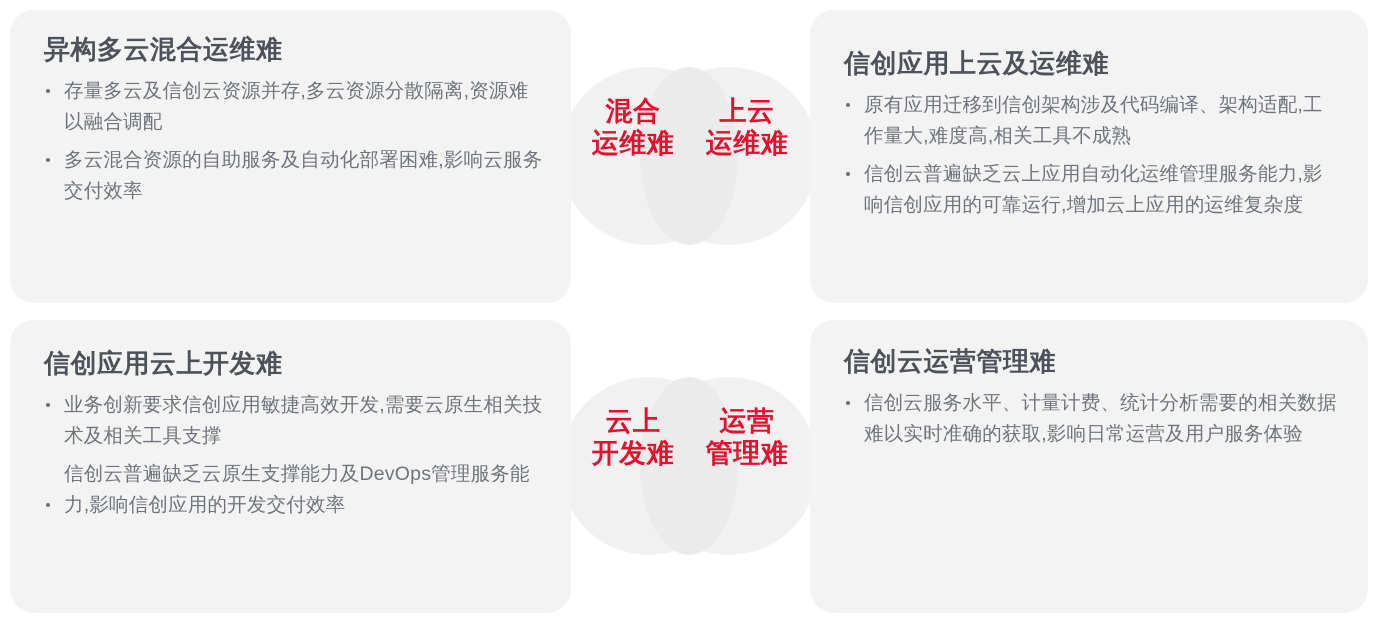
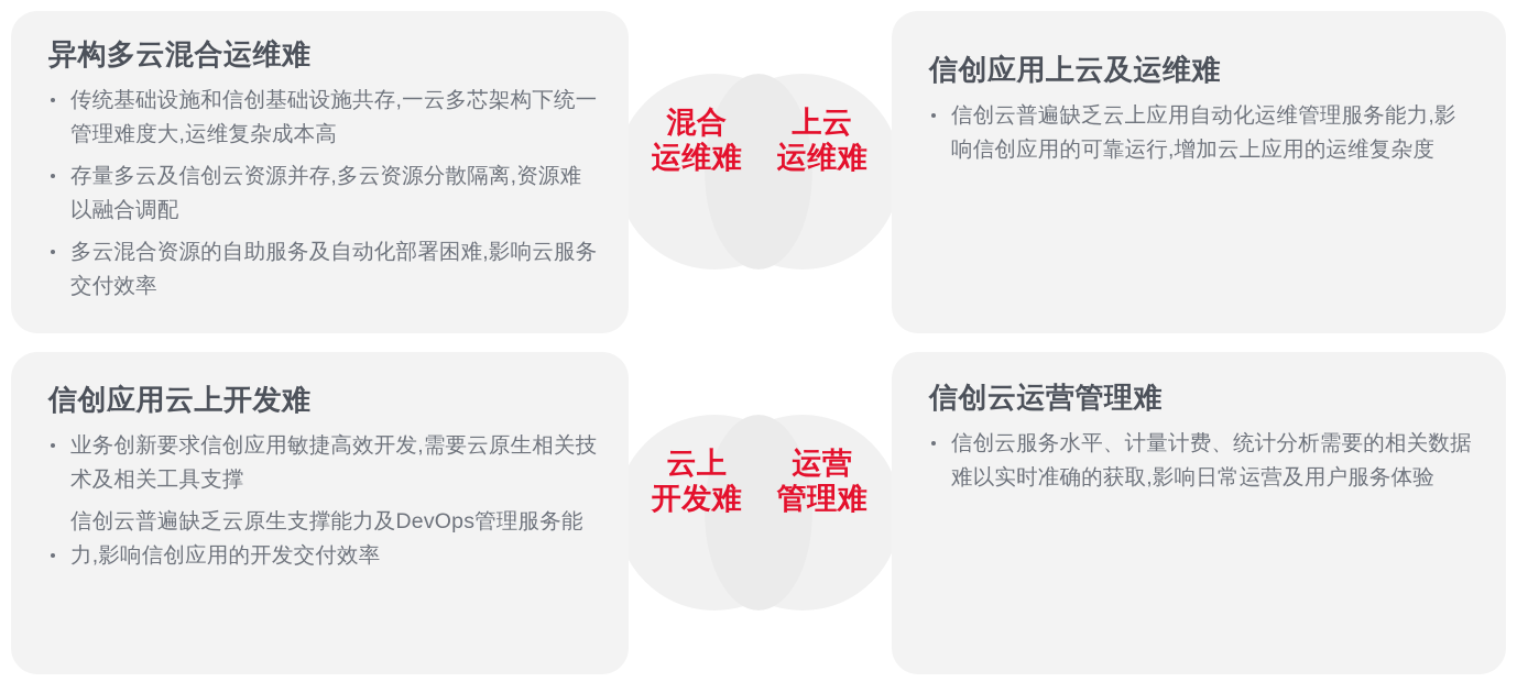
  混合
  运维难
  上云
  运维难
  云上
  开发难
  运营
  管理难
  异构多云混合运维难
+ 传统基础设施和信创基础设施共存,一云多芯架构下统一管理难度大,运维复杂成本高
  存量多云及信创云资源并存,多云资源分散隔离,资源难以融合调配
  多云混合资源的自助服务及自动化部署困难,影响云服务交付效率
  信创应用上云及运维难
- 原有应用迁移到信创架构涉及代码编译、架构适配,工作量大,难度高,相关工具不成熟
  信创云普遍缺乏云上应用自动化运维管理服务能力,影响信创应用的可靠运行,增加云上应用的运维复杂度
  信创应用云上开发难
  业务创新要求信创应用敏捷高效开发,需要云原生相关技术及相关工具支撑
  信创云普遍缺乏云原生支撑能力及DevOps管理服务能力,影响信创应用的开发交付效率
  信创云运营管理难
  信创云服务水平、计量计费、统计分析需要的相关数据难以实时准确的获取,影响日常运营及用户服务体验
